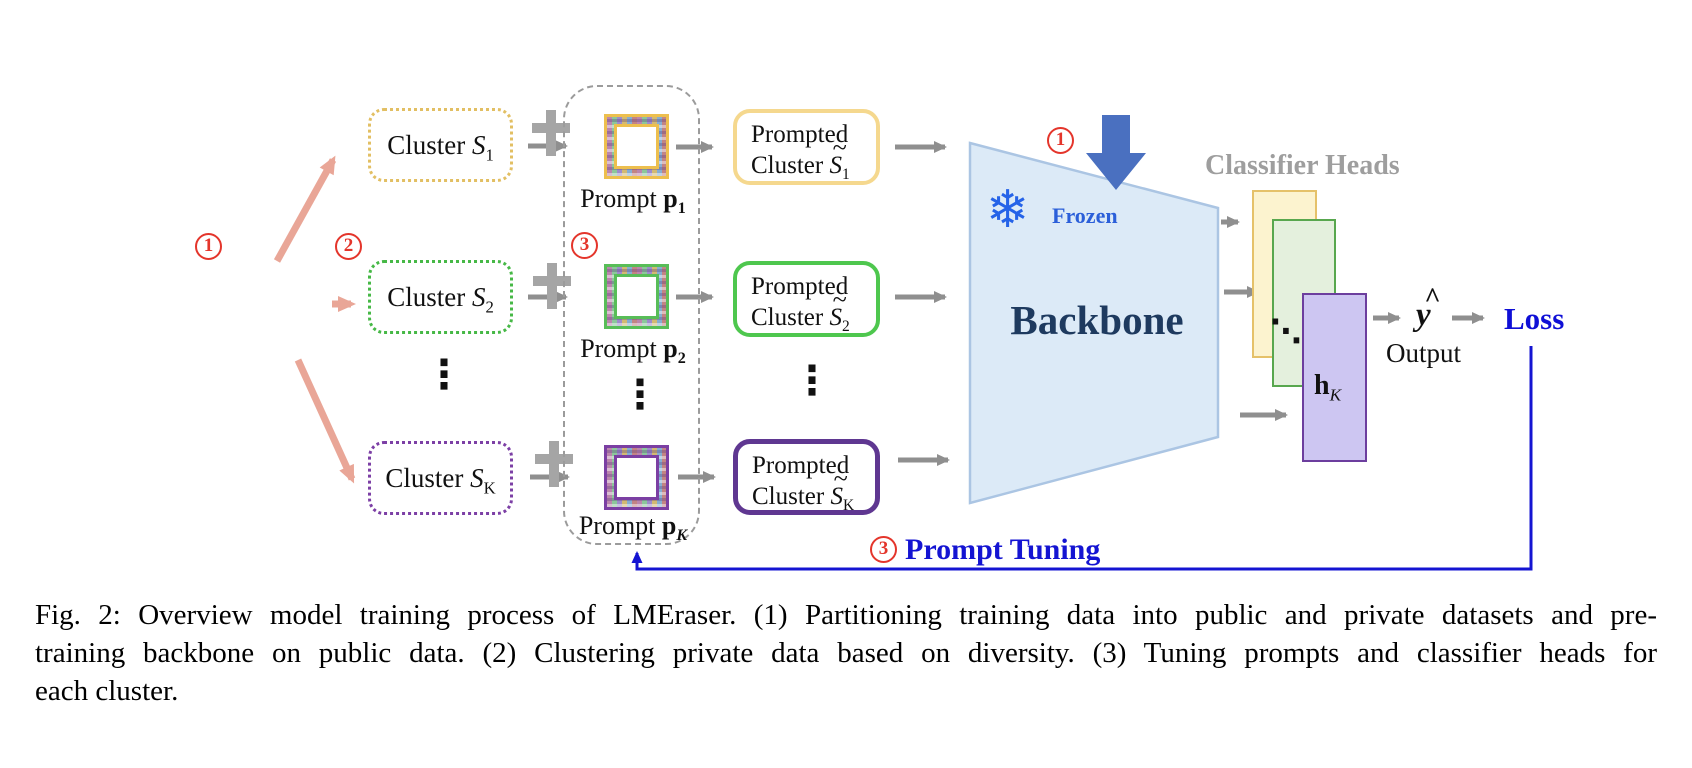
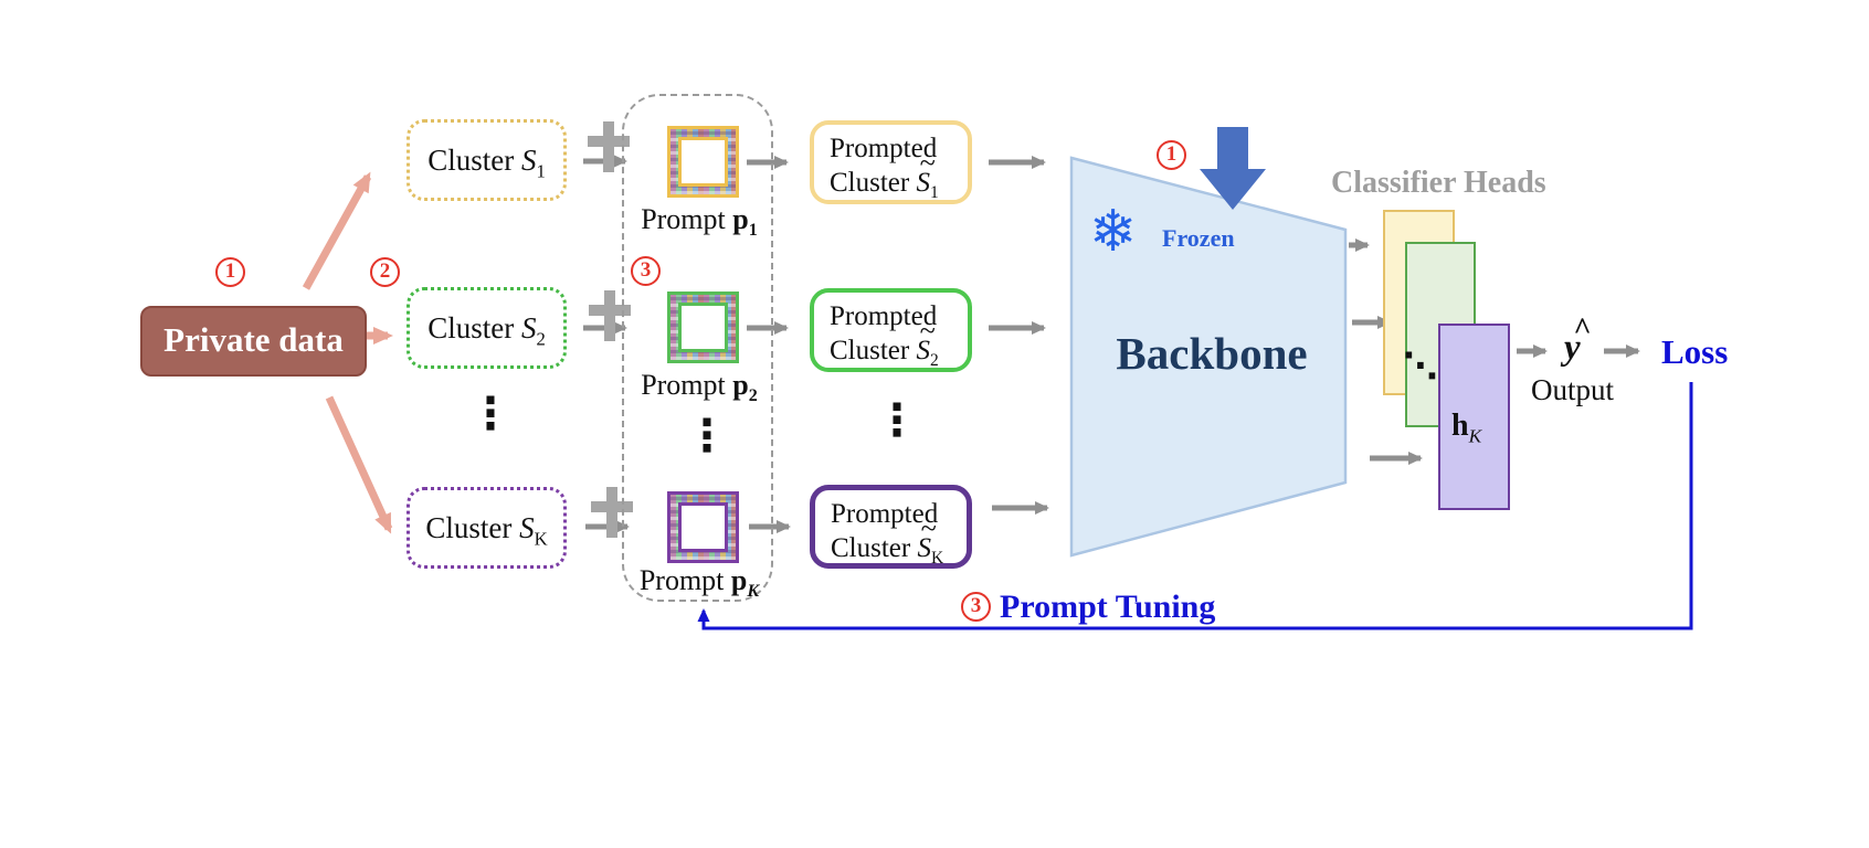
  1
  2
  3
  1
  3
+ Private data
  Cluster S1
  Cluster S2
  Cluster SK
  ⋮
  ⋮
  ⋮
  Prompt p1
  Prompt p2
  Prompt pK
  Prompted
  Cluster
  ~
  S1
  Prompted
  Cluster
  ~
  S2
  Prompted
  Cluster
  ~
  SK
  ❄
  Frozen
  Backbone
  Classifier Heads
  ⋱
  hK
  ^
  y
  Output
  Loss
  Prompt Tuning
- Fig. 2: Overview model training process of LMEraser. (1) Partitioning training data into public and private datasets and pre-
- training backbone on public data. (2) Clustering private data based on diversity. (3) Tuning prompts and classifier heads for
- each cluster.
